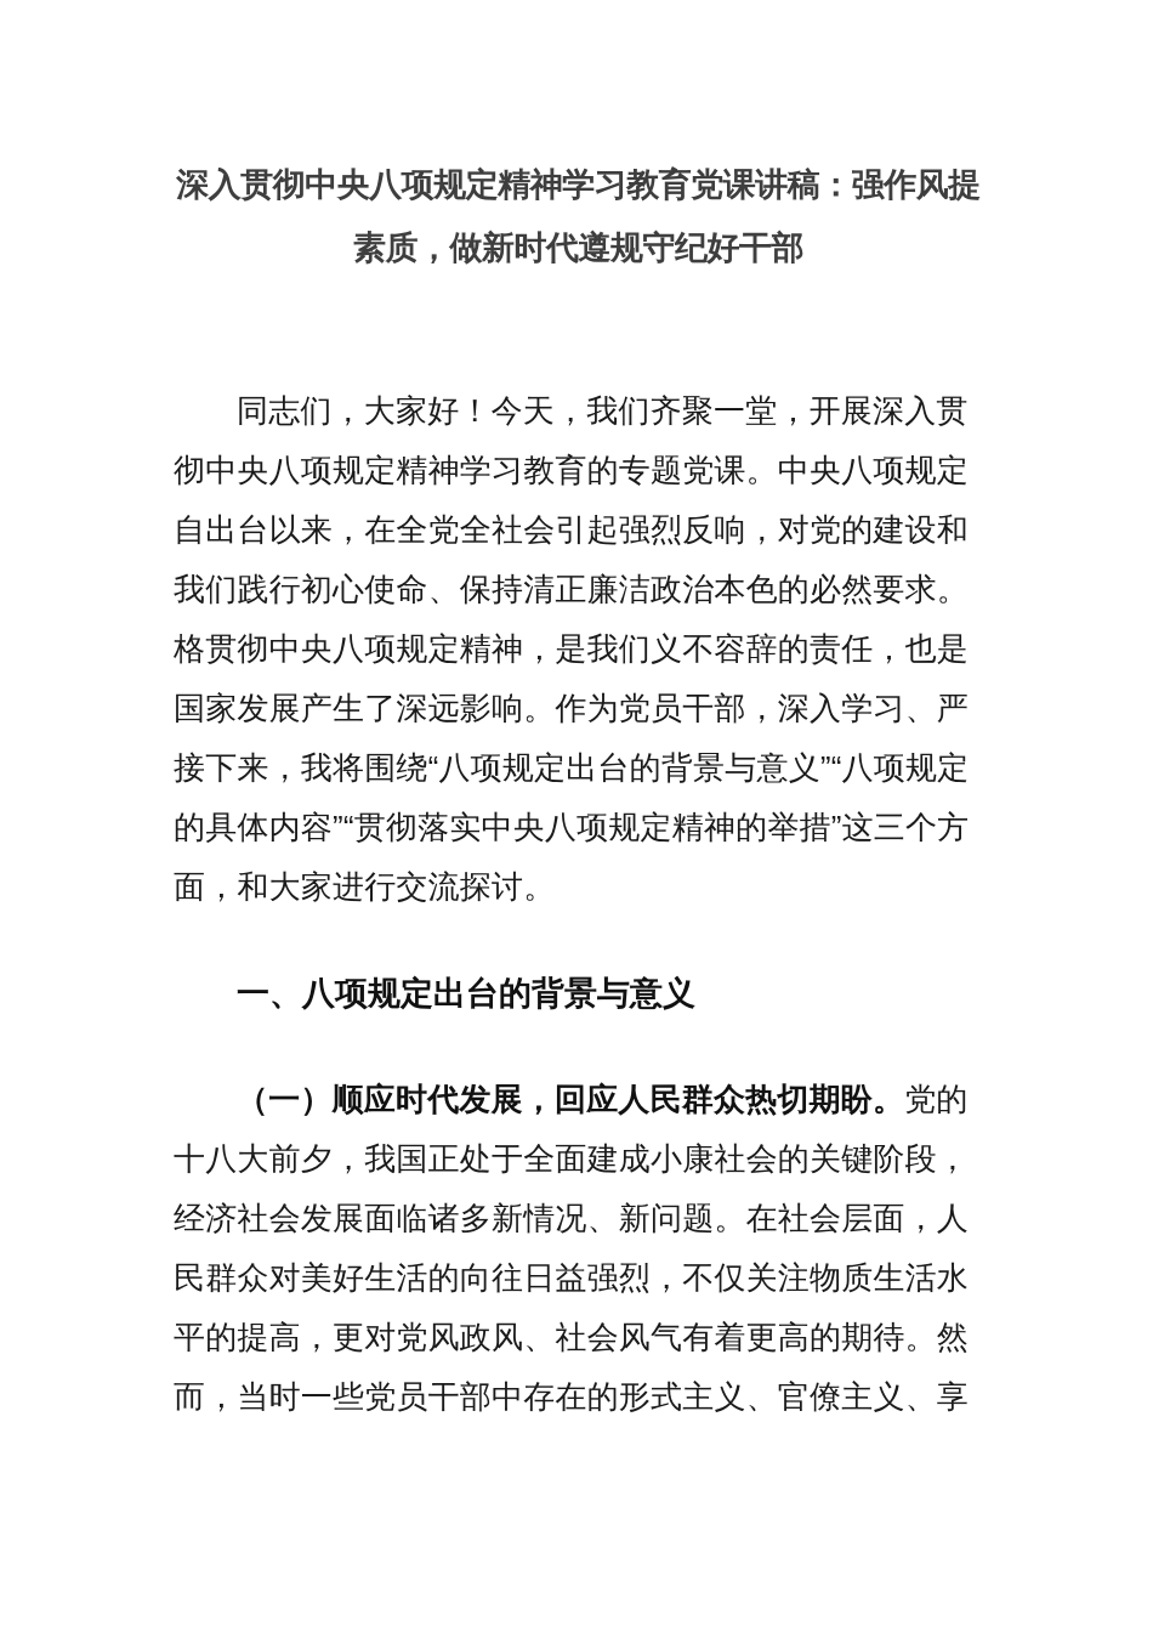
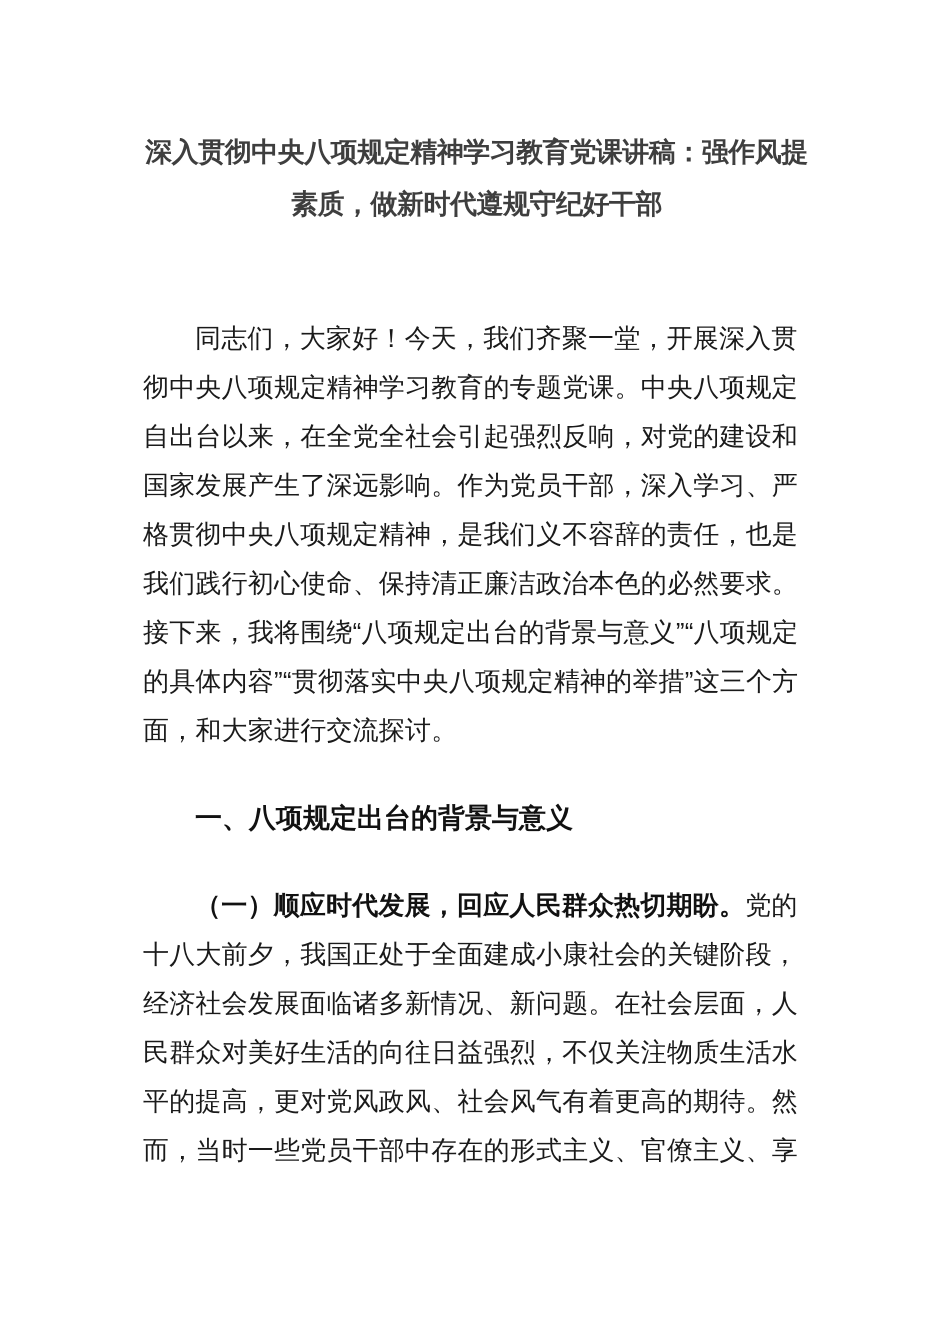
  深入贯彻中央八项规定精神学习教育党课讲稿：强作风提
  素质，做新时代遵规守纪好干部
  同志们，大家好！今天，我们齐聚一堂，开展深入贯
  彻中央八项规定精神学习教育的专题党课。中央八项规定
  自出台以来，在全党全社会引起强烈反响，对党的建设和
- 我们践行初心使命、保持清正廉洁政治本色的必然要求。
+ 国家发展产生了深远影响。作为党员干部，深入学习、严
  格贯彻中央八项规定精神，是我们义不容辞的责任，也是
- 国家发展产生了深远影响。作为党员干部，深入学习、严
+ 我们践行初心使命、保持清正廉洁政治本色的必然要求。
  接下来，我将围绕“八项规定出台的背景与意义”“八项规定
  的具体内容”“贯彻落实中央八项规定精神的举措”这三个方
  面，和大家进行交流探讨。
  一、八项规定出台的背景与意义
  （一）顺应时代发展，回应人民群众热切期盼。党的
  十八大前夕，我国正处于全面建成小康社会的关键阶段，
  经济社会发展面临诸多新情况、新问题。在社会层面，人
  民群众对美好生活的向往日益强烈，不仅关注物质生活水
  平的提高，更对党风政风、社会风气有着更高的期待。然
  而，当时一些党员干部中存在的形式主义、官僚主义、享
